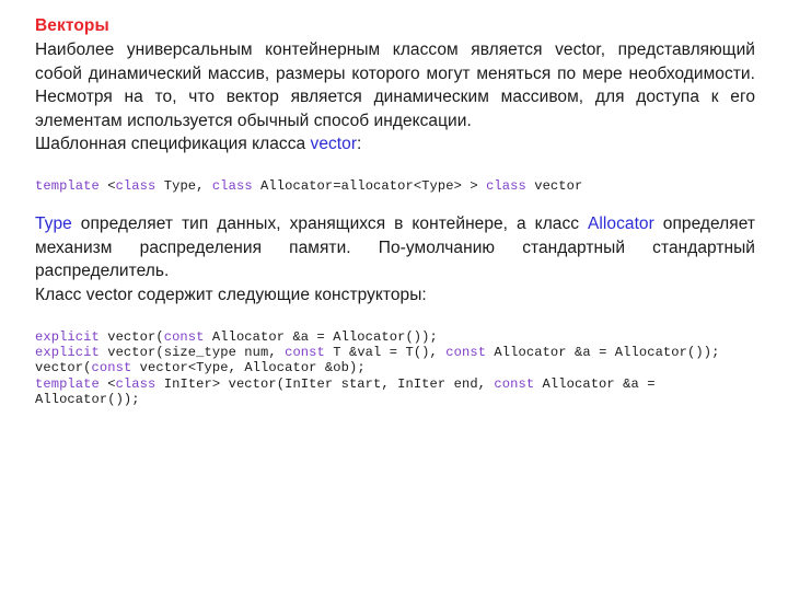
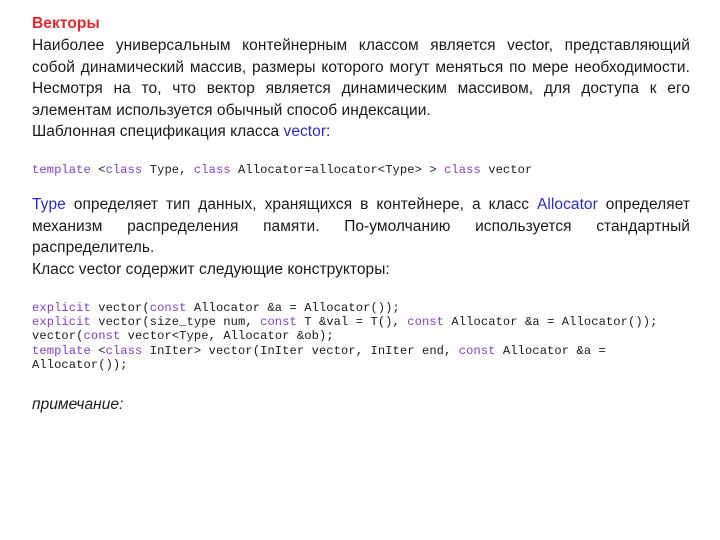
  Векторы
  Наиболее универсальным контейнерным классом является vector, представляющий собой динамический массив, размеры которого могут меняться по мере необходимости. Несмотря на то, что вектор является динамическим массивом, для доступа к его элементам используется обычный способ индексации.
  Шаблонная спецификация класса vector:
  template <class Type, class Allocator=allocator<Type> > class vector
- Type определяет тип данных, хранящихся в контейнере, а класс Allocator определяет механизм распределения памяти. По-умолчанию стандартный стандартный распределитель.
+ Type определяет тип данных, хранящихся в контейнере, а класс Allocator определяет механизм распределения памяти. По-умолчанию используется стандартный распределитель.
  Класс vector содержит следующие конструкторы:
- explicit vector(const Allocator &a = Allocator()); explicit vector(size_type num, const T &val = T(), const Allocator &a = Allocator()); vector(const vector<Type, Allocator &ob); template <class InIter> vector(InIter start, InIter end, const Allocator &a = Allocator());
+ explicit vector(const Allocator &a = Allocator()); explicit vector(size_type num, const T &val = T(), const Allocator &a = Allocator()); vector(const vector<Type, Allocator &ob); template <class InIter> vector(InIter vector, InIter end, const Allocator &a = Allocator());
+ примечание:
